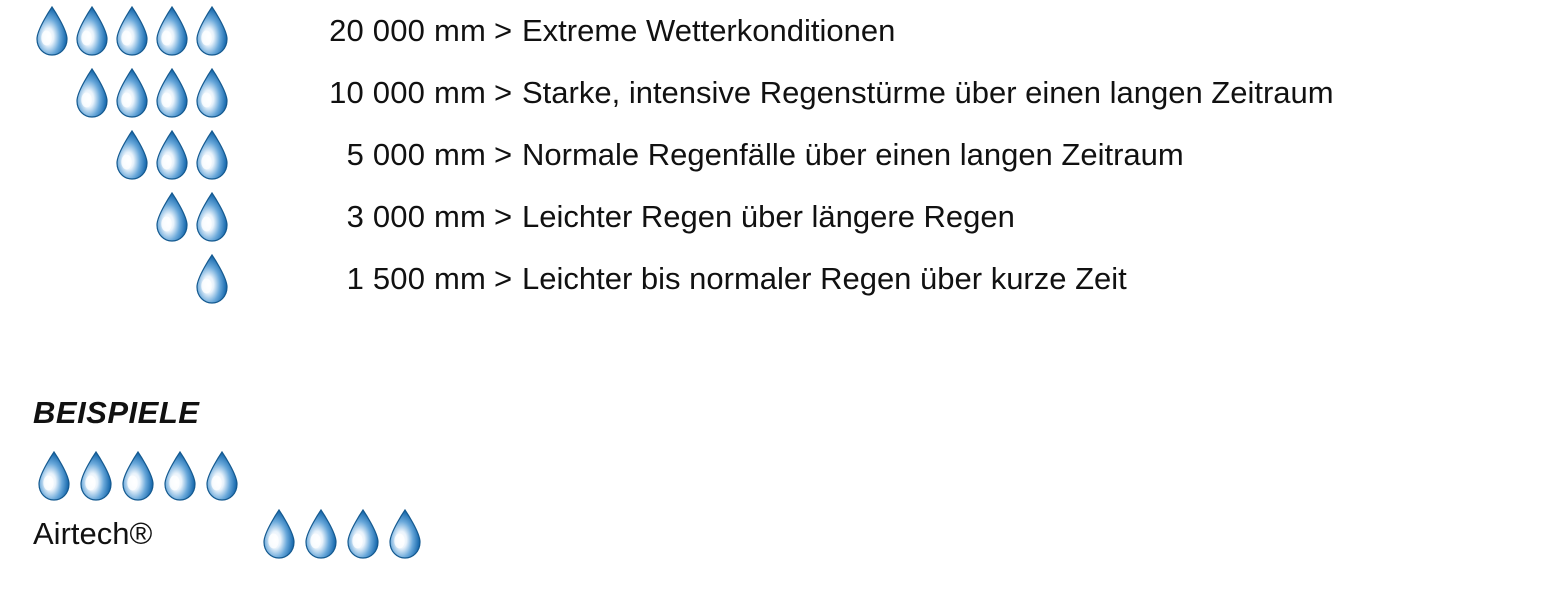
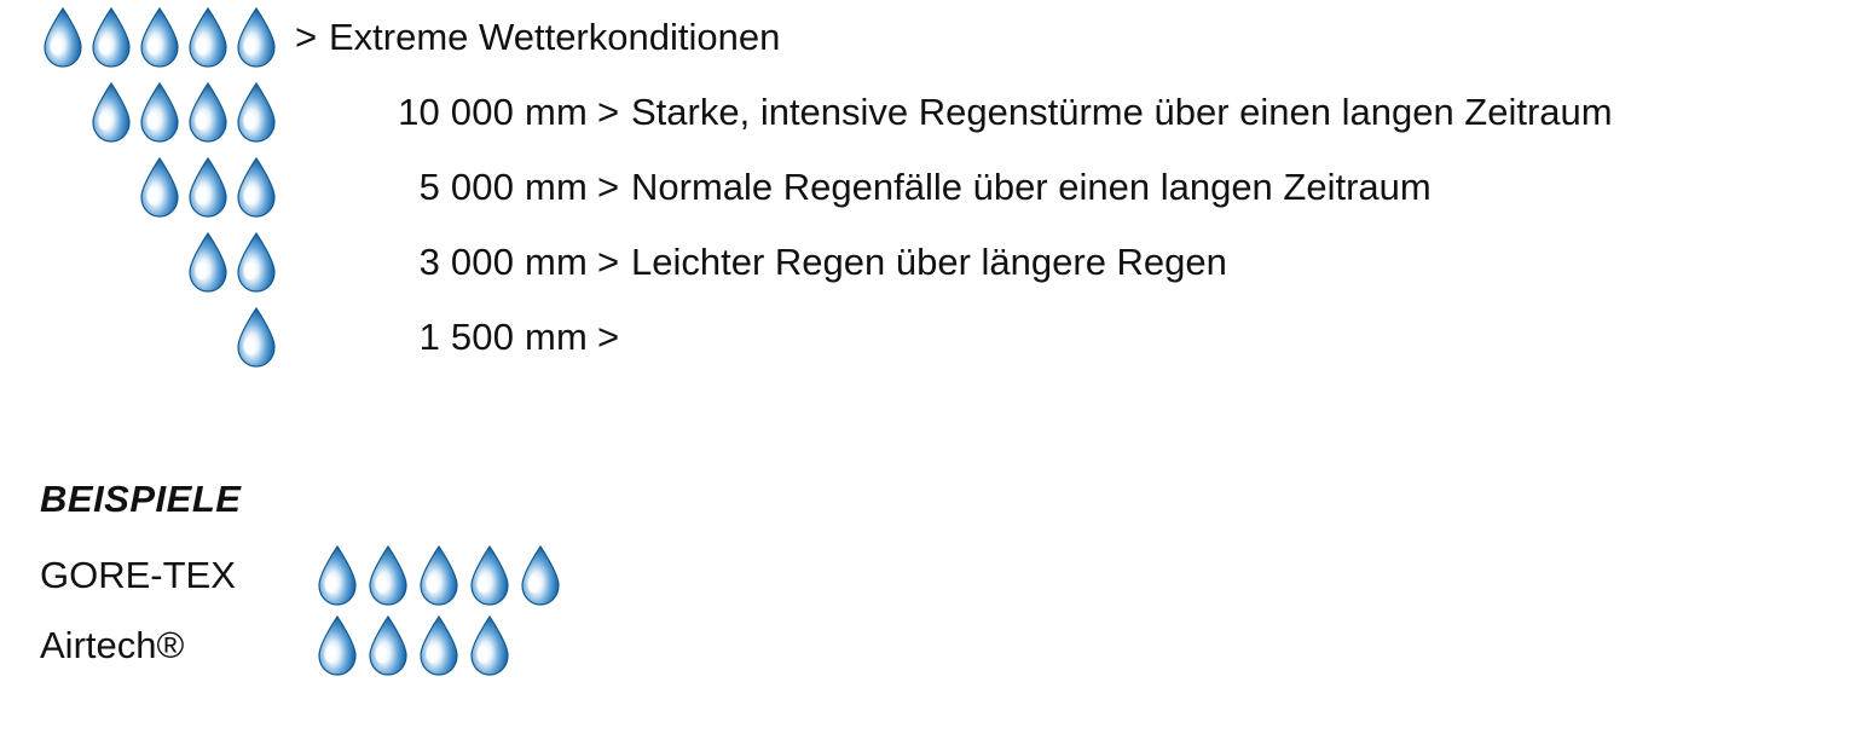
- 20 000 mm
  >
  Extreme Wetterkonditionen
  10 000 mm
  >
  Starke, intensive Regenstürme über einen langen Zeitraum
  5 000 mm
  >
  Normale Regenfälle über einen langen Zeitraum
  3 000 mm
  >
  Leichter Regen über längere Regen
  1 500 mm
  >
- Leichter bis normaler Regen über kurze Zeit
  BEISPIELE
+ GORE-TEX
  Airtech®
